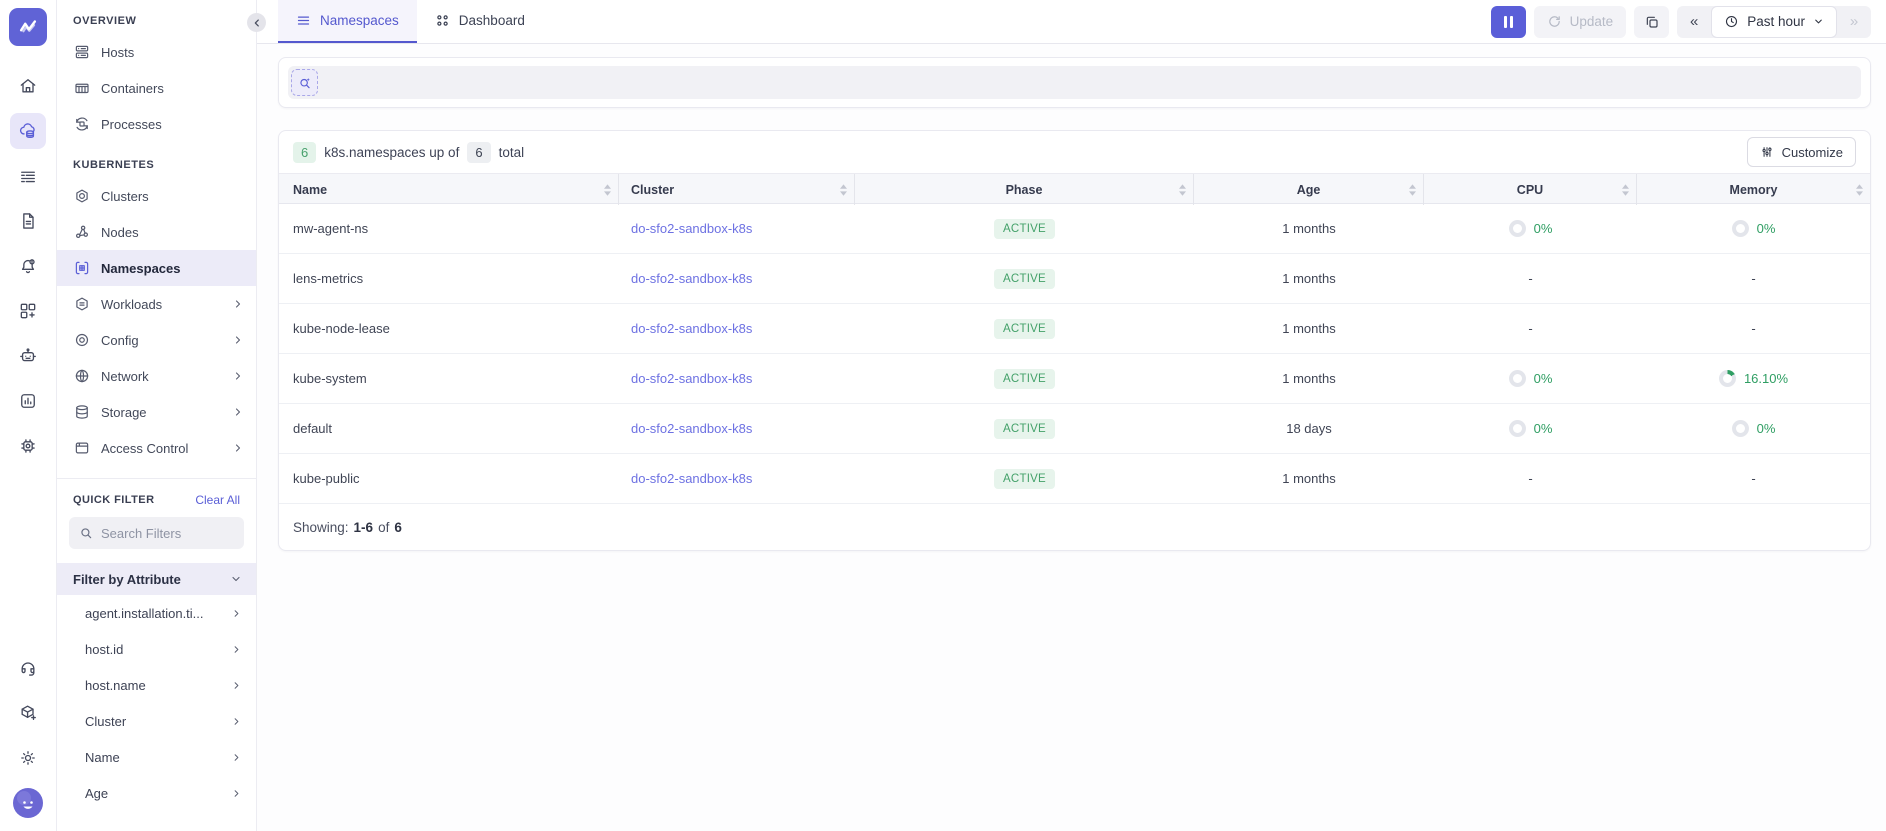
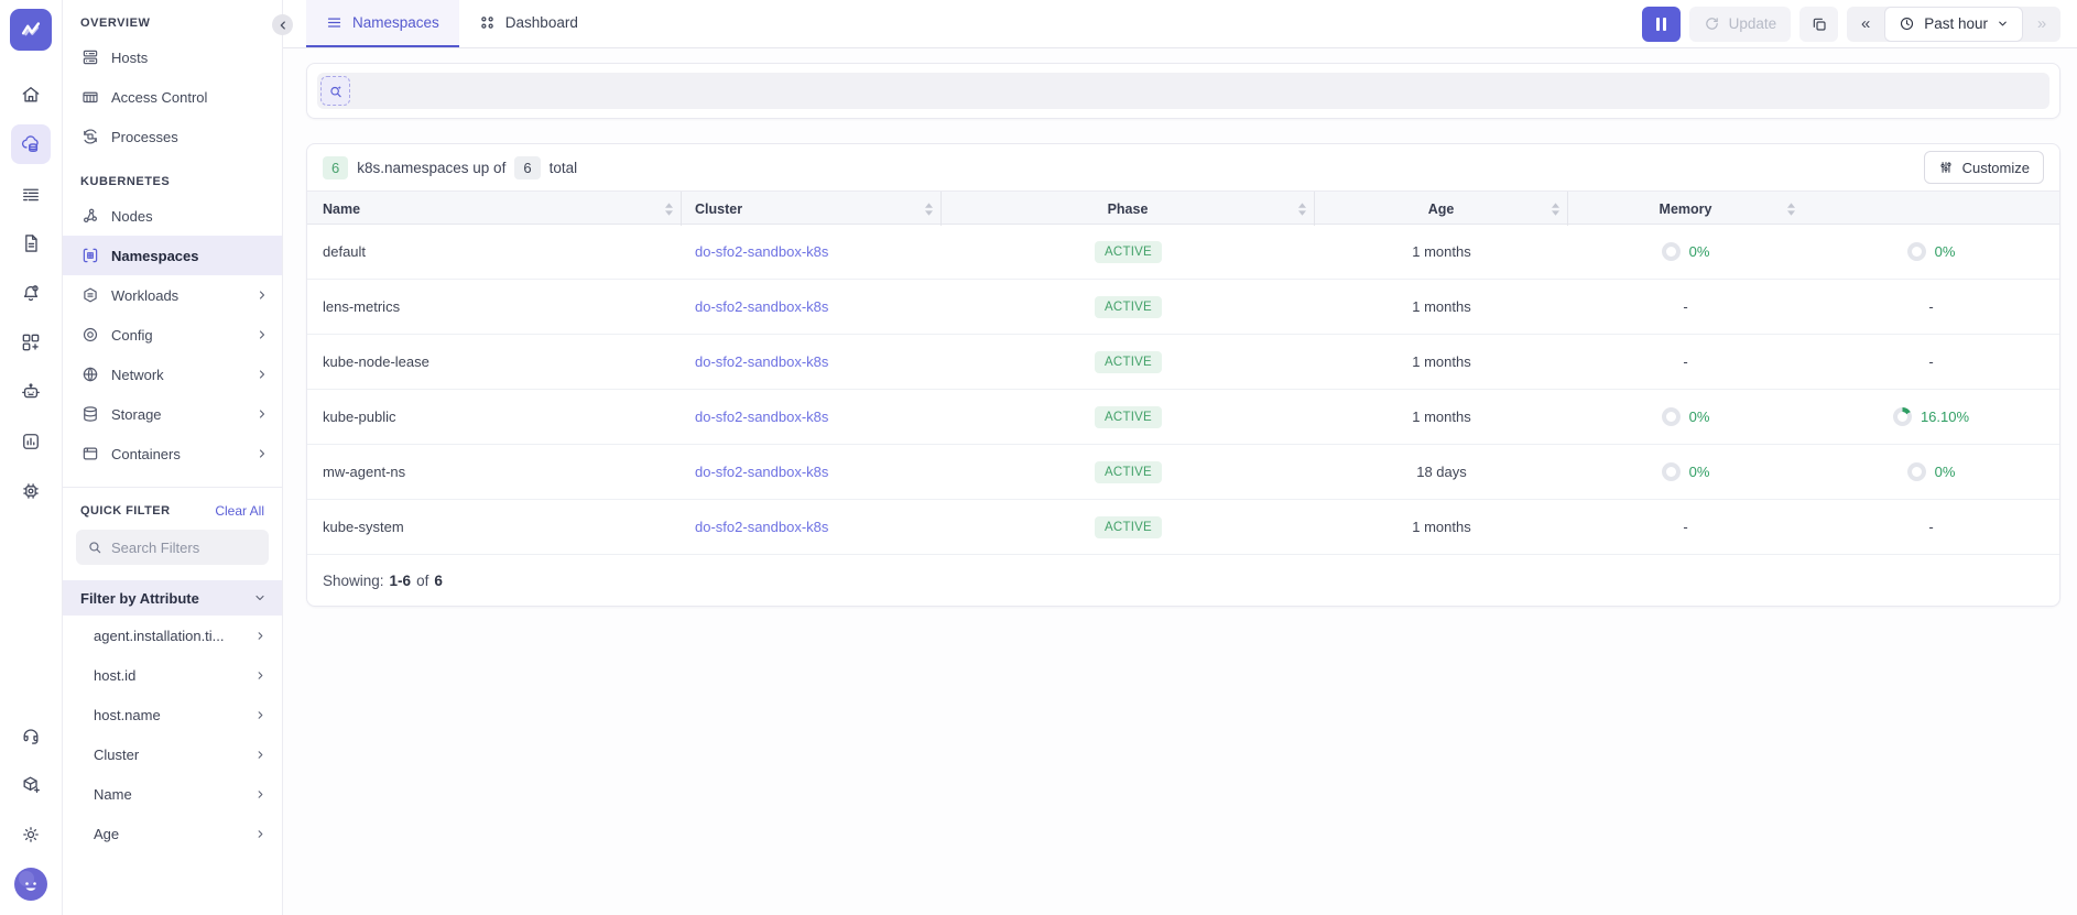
  OVERVIEW
  Hosts
- Containers
+ Access Control
  Processes
  KUBERNETES
- Clusters
  Nodes
  Namespaces
  Workloads
  Config
  Network
  Storage
- Access Control
+ Containers
  QUICK FILTER
  Clear All
  Search Filters
  Filter by Attribute
  agent.installation.ti...
  host.id
  host.name
  Cluster
  Name
  Age
  Namespaces
  Dashboard
  Update
  «
  Past hour
  »
  6
  k8s.namespaces up of
  6
  total
  Customize
  Name
  Cluster
  Phase
  Age
- CPU
  Memory
- mw-agent-ns
+ default
  do-sfo2-sandbox-k8s
  ACTIVE
  1 months
  0%
  0%
  lens-metrics
  do-sfo2-sandbox-k8s
  ACTIVE
  1 months
  -
  -
  kube-node-lease
  do-sfo2-sandbox-k8s
  ACTIVE
  1 months
  -
  -
- kube-system
+ kube-public
  do-sfo2-sandbox-k8s
  ACTIVE
  1 months
  0%
  16.10%
- default
+ mw-agent-ns
  do-sfo2-sandbox-k8s
  ACTIVE
  18 days
  0%
  0%
- kube-public
+ kube-system
  do-sfo2-sandbox-k8s
  ACTIVE
  1 months
  -
  -
  Showing:
  1-6
  of
  6
